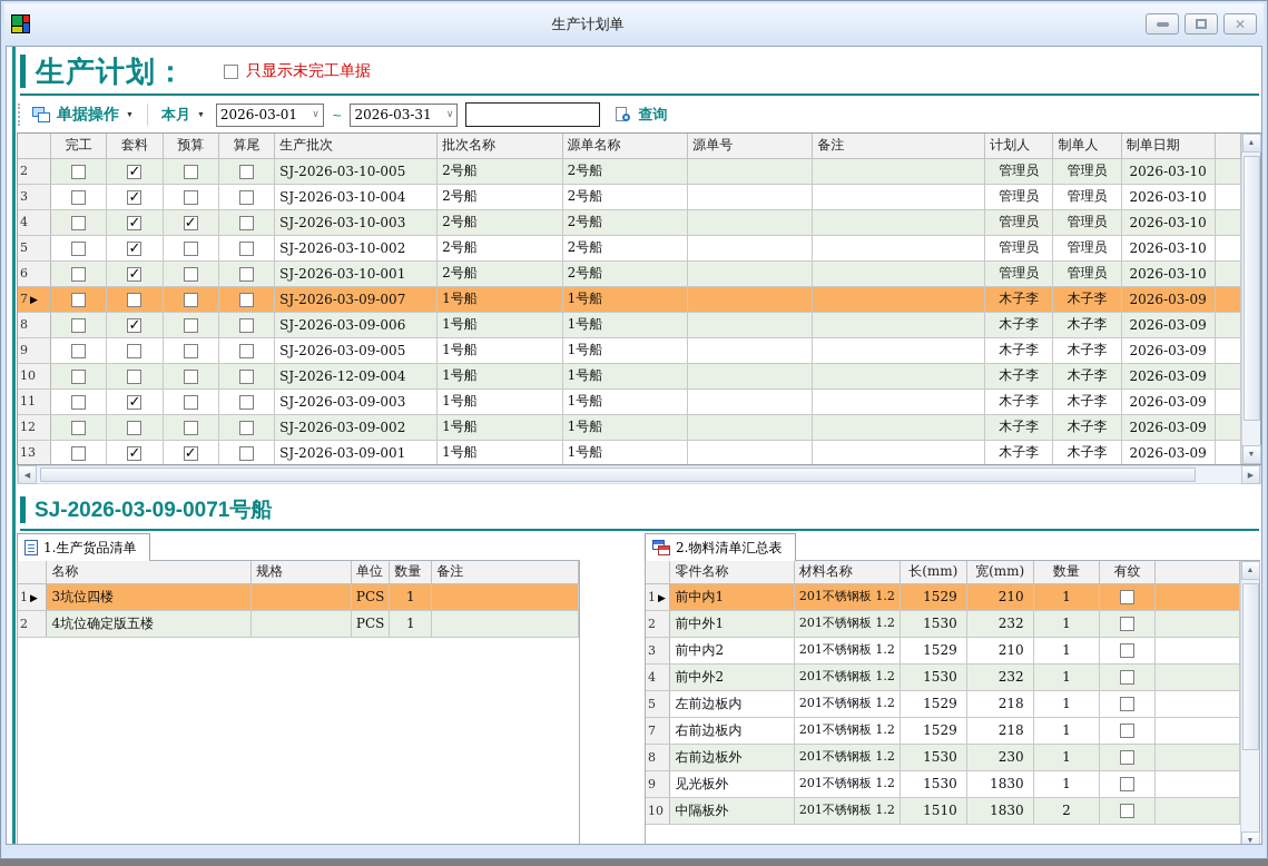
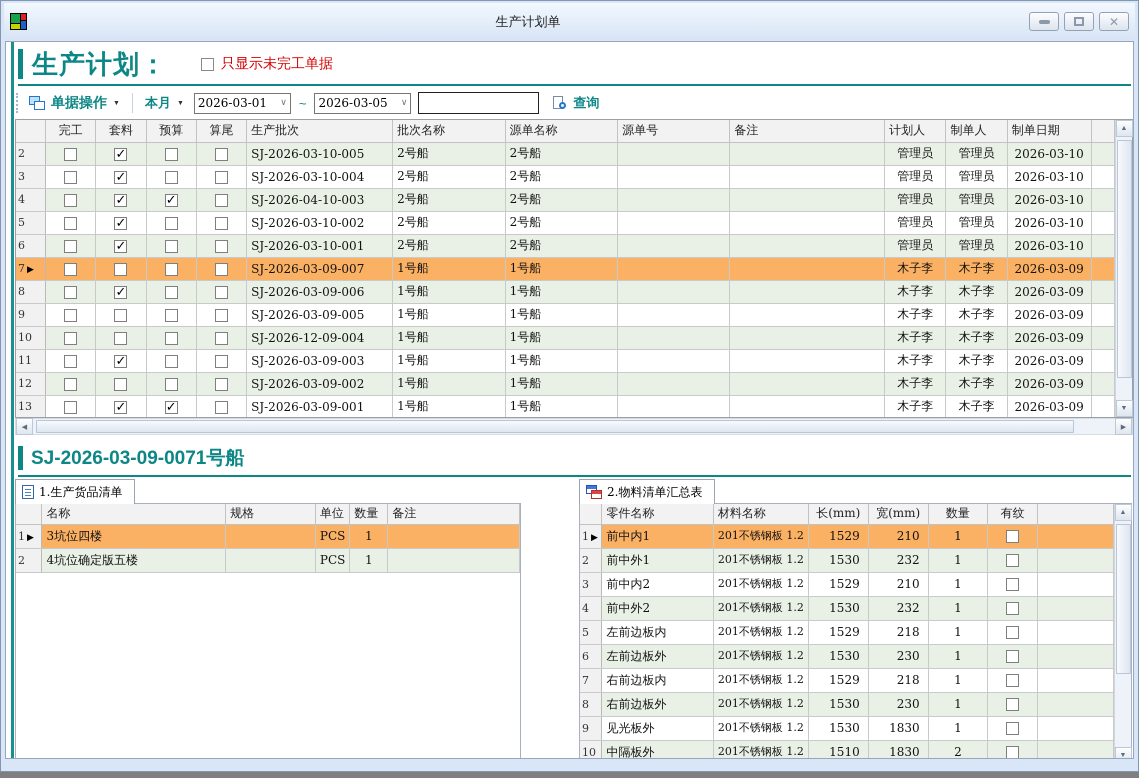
  生产计划单
  ✕
  生产计划：
  只显示未完工单据
  单据操作
  本月
  2026-03-01
  ∨
  ~
- 2026-03-31
+ 2026-03-05
  ∨
  查询
  	完工	套料	预算	算尾	生产批次	批次名称	源单名称	源单号	备注	计划人	制单人	制单日期
  2					SJ-2026-03-10-005	2号船	2号船			管理员	管理员	2026-03-10
  3					SJ-2026-03-10-004	2号船	2号船			管理员	管理员	2026-03-10
- 4					SJ-2026-03-10-003	2号船	2号船			管理员	管理员	2026-03-10
+ 4					SJ-2026-04-10-003	2号船	2号船			管理员	管理员	2026-03-10
  5					SJ-2026-03-10-002	2号船	2号船			管理员	管理员	2026-03-10
  6					SJ-2026-03-10-001	2号船	2号船			管理员	管理员	2026-03-10
  7 ▶					SJ-2026-03-09-007	1号船	1号船			木子李	木子李	2026-03-09
  8					SJ-2026-03-09-006	1号船	1号船			木子李	木子李	2026-03-09
  9					SJ-2026-03-09-005	1号船	1号船			木子李	木子李	2026-03-09
  10					SJ-2026-12-09-004	1号船	1号船			木子李	木子李	2026-03-09
  11					SJ-2026-03-09-003	1号船	1号船			木子李	木子李	2026-03-09
  12					SJ-2026-03-09-002	1号船	1号船			木子李	木子李	2026-03-09
  13					SJ-2026-03-09-001	1号船	1号船			木子李	木子李	2026-03-09
  SJ-2026-03-09-0071号船
  1.生产货品清单
  2.物料清单汇总表
  	名称	规格	单位	数量	备注
  1 ▶	3坑位四楼		PCS	1
  2	4坑位确定版五楼		PCS	1
  	零件名称	材料名称	长(mm)	宽(mm)	数量	有纹
  1 ▶	前中内1	201不锈钢板 1.2	1529	210	1
  2	前中外1	201不锈钢板 1.2	1530	232	1
  3	前中内2	201不锈钢板 1.2	1529	210	1
  4	前中外2	201不锈钢板 1.2	1530	232	1
  5	左前边板内	201不锈钢板 1.2	1529	218	1
+ 6	左前边板外	201不锈钢板 1.2	1530	230	1
  7	右前边板内	201不锈钢板 1.2	1529	218	1
  8	右前边板外	201不锈钢板 1.2	1530	230	1
  9	见光板外	201不锈钢板 1.2	1530	1830	1
  10	中隔板外	201不锈钢板 1.2	1510	1830	2
